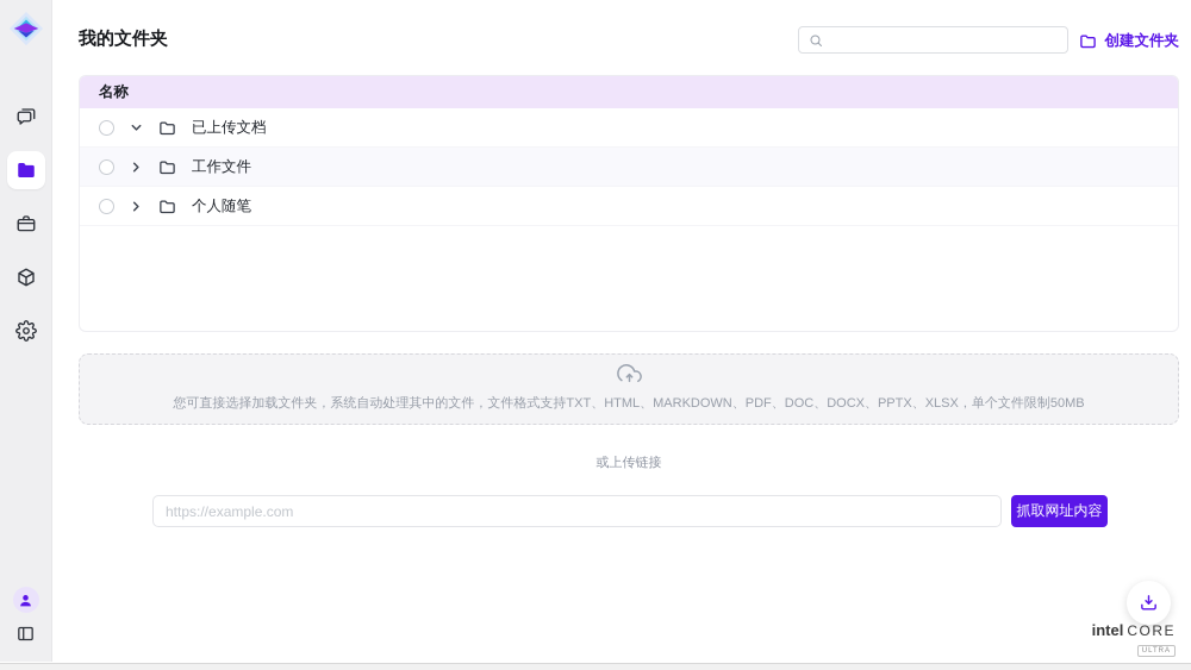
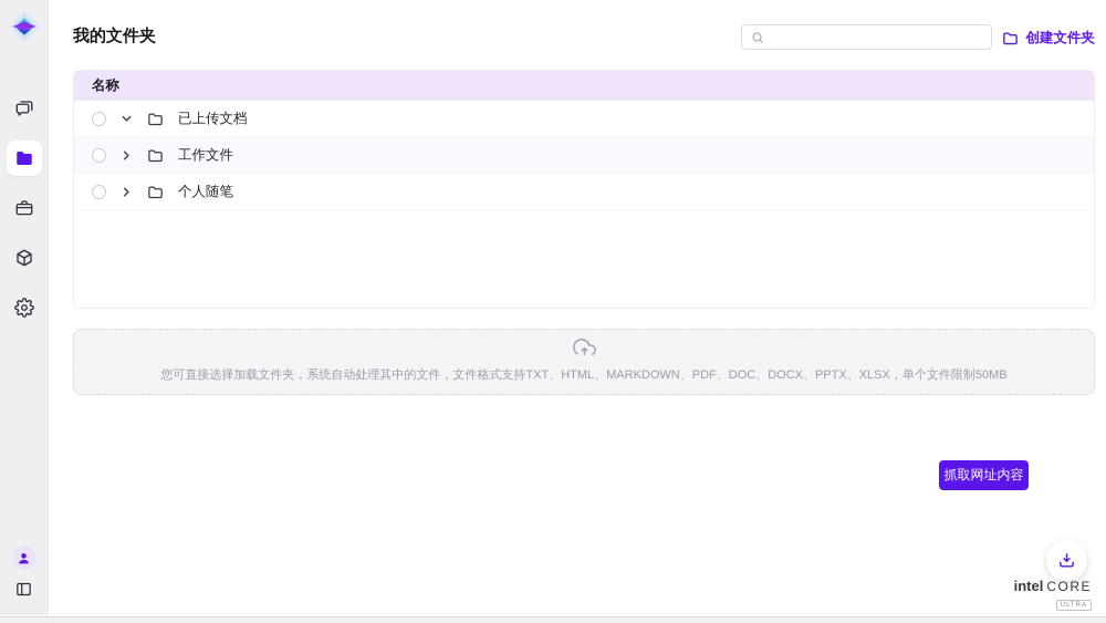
  我的文件夹
  创建文件夹
  名称
  已上传文档
  工作文件
  个人随笔
  您可直接选择加载文件夹，系统自动处理其中的文件，文件格式支持TXT、HTML、MARKDOWN、PDF、DOC、DOCX、PPTX、XLSX，单个文件限制50MB
- 或上传链接
- https://example.com
  抓取网址内容
  intel
  CORE
